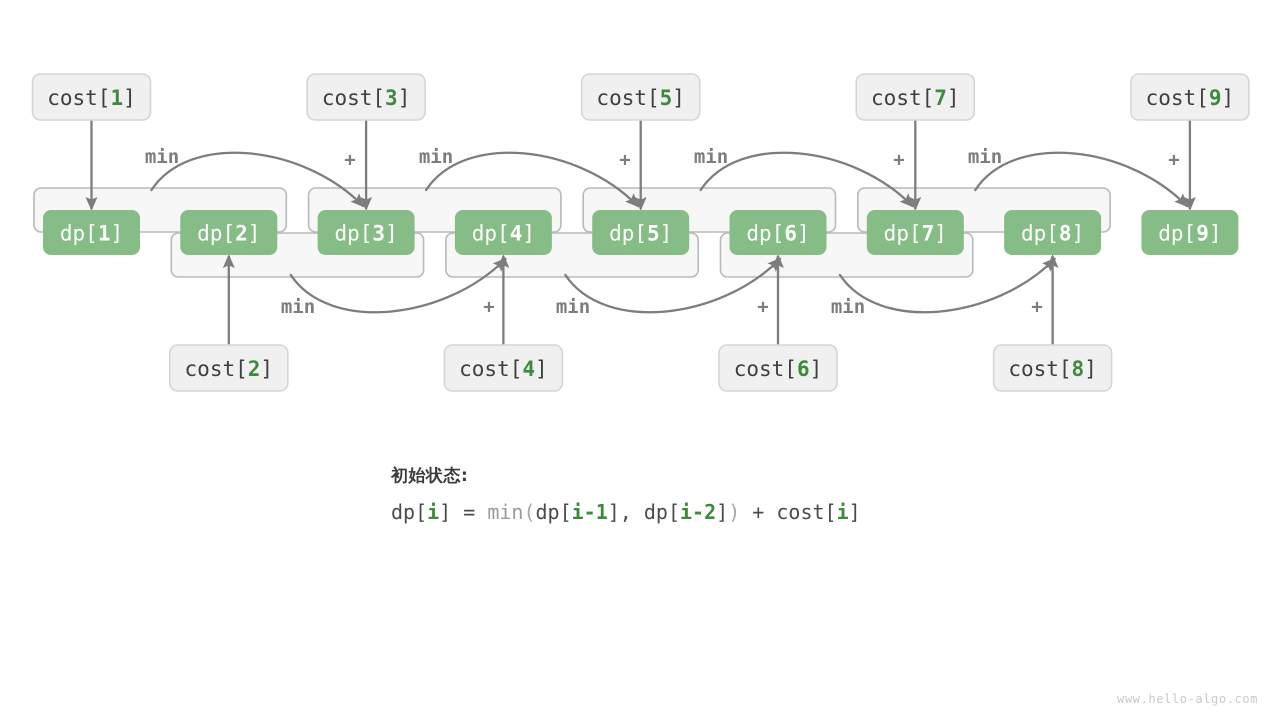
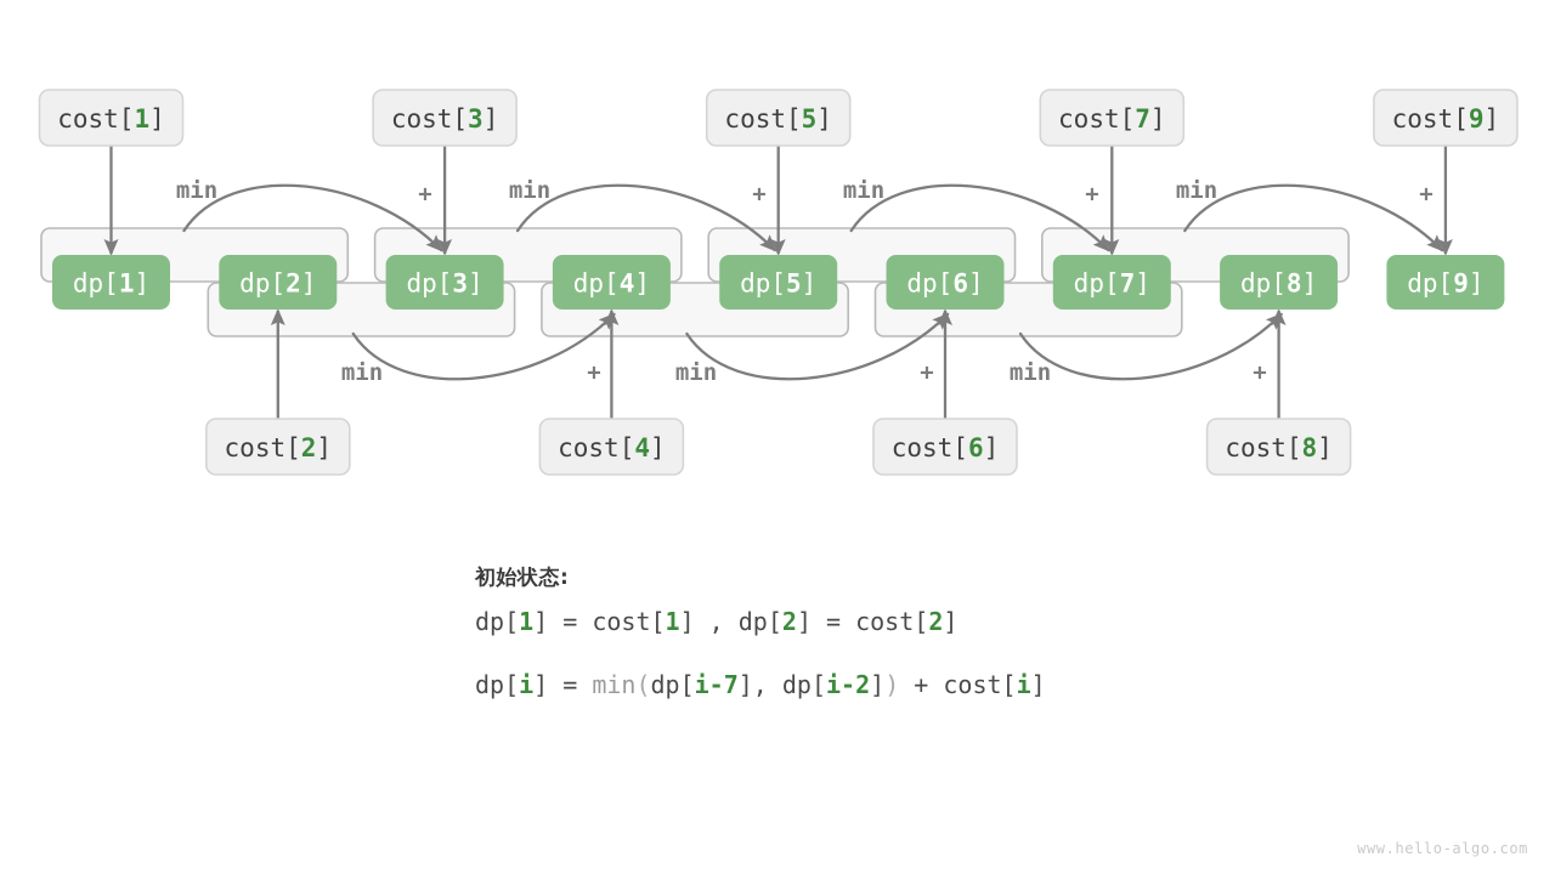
  cost[1]
  cost[3]
  cost[5]
  cost[7]
  cost[9]
  cost[2]
  cost[4]
  cost[6]
  cost[8]
  dp[1]
  dp[2]
  dp[3]
  dp[4]
  dp[5]
  dp[6]
  dp[7]
  dp[8]
  dp[9]
  min
  +
  min
  +
  min
  +
  min
  +
  min
  +
  min
  +
  min
  +
  初始状态:
+ dp[1] = cost[1] , dp[2] = cost[2]
- dp[i] = min(dp[i-1], dp[i-2]) + cost[i]
+ dp[i] = min(dp[i-7], dp[i-2]) + cost[i]
  www.hello-algo.com
